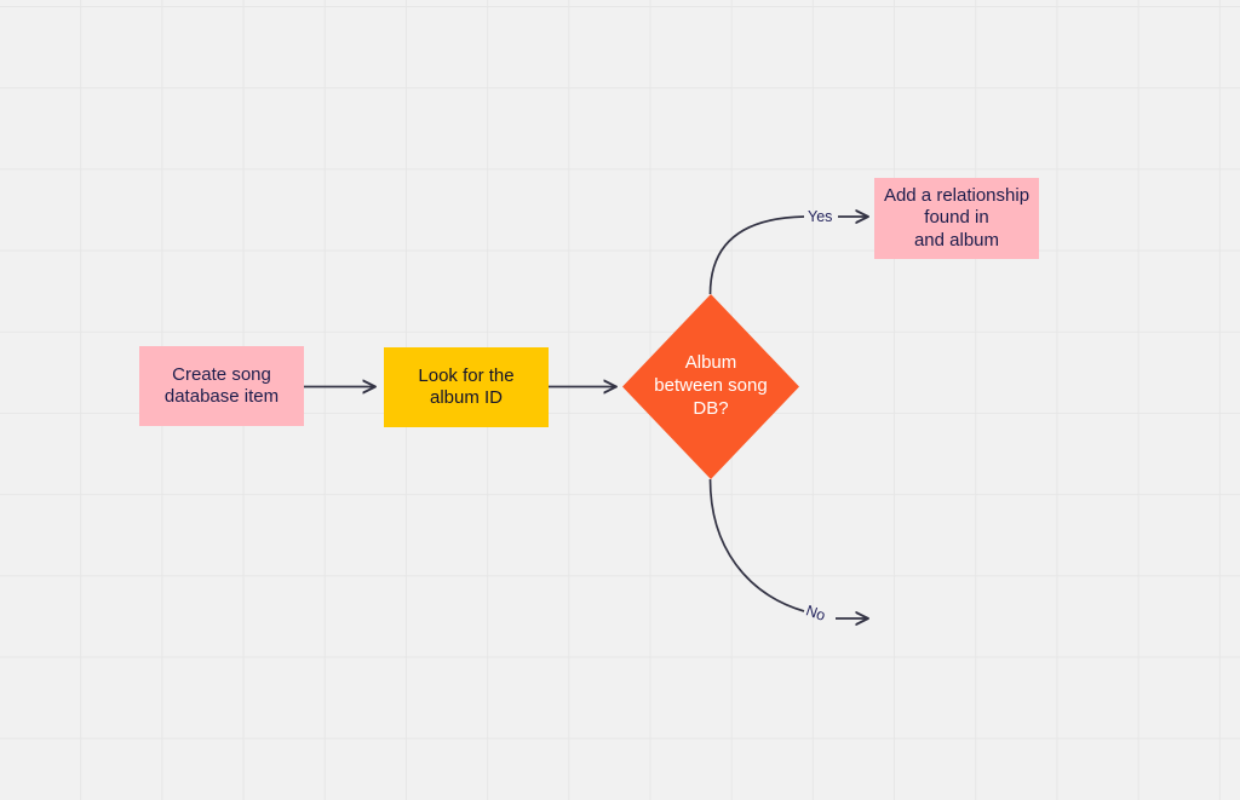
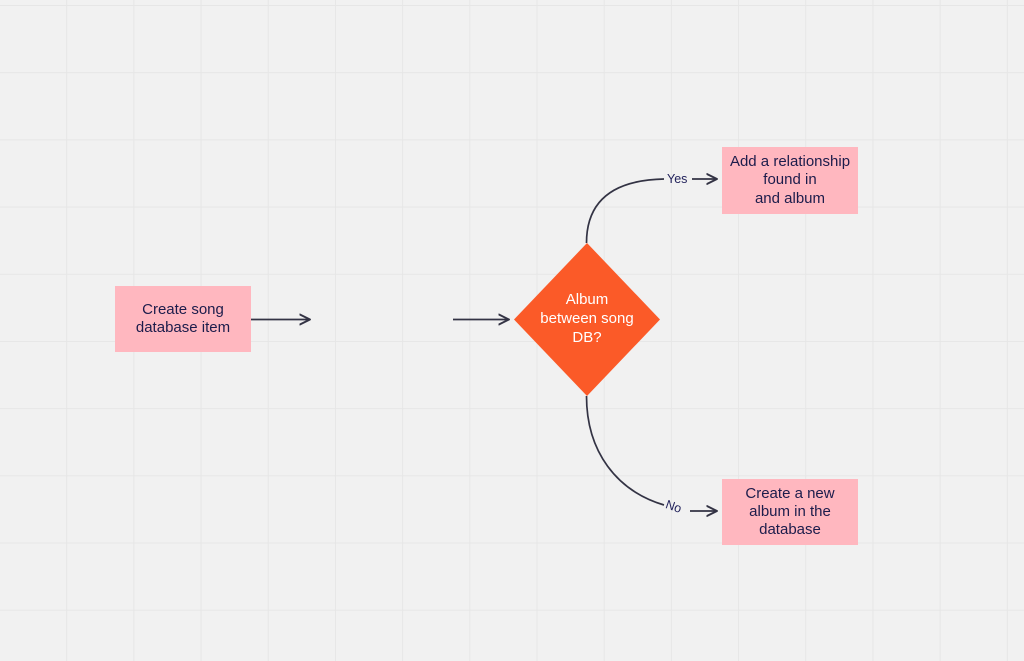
  Create song
  database item
- Look for the
- album ID
  Album
  between song
  DB?
  Add a relationship
  found in
  and album
+ Create a new
+ album in the
+ database
  Yes
